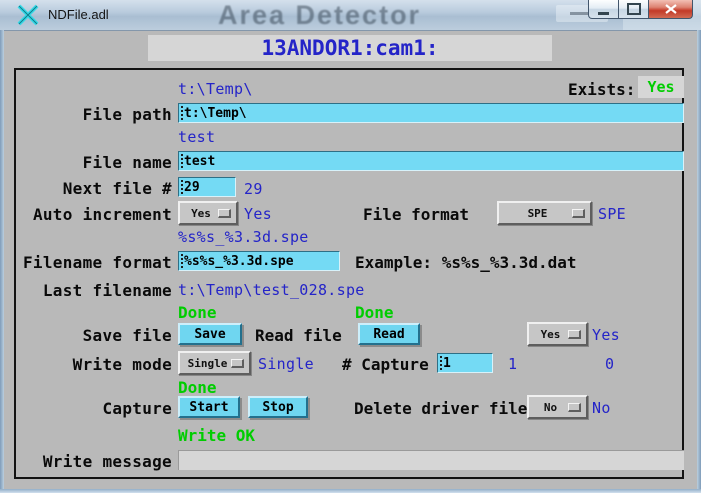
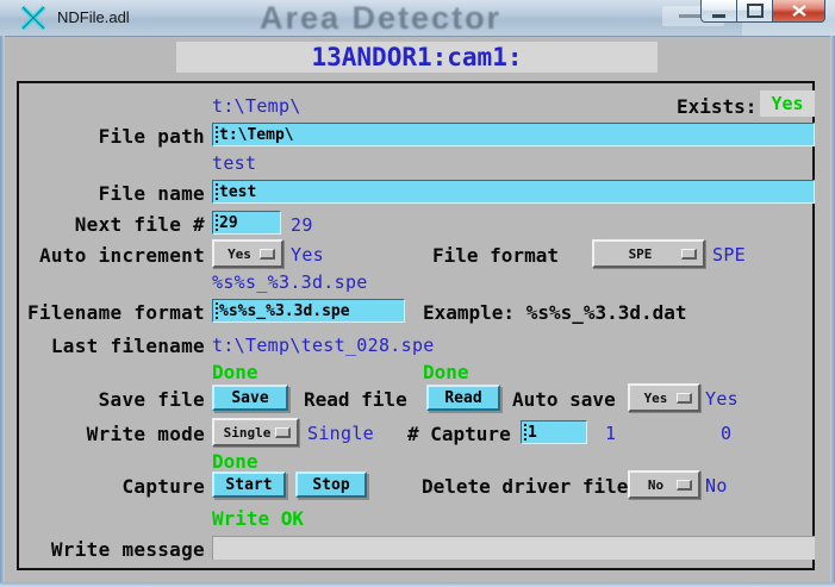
  Area Detector
  NDFile.adl
  13ANDOR1:cam1:
  t:\Temp\
  Exists:
  Yes
  File path
  t:\Temp\
  test
  File name
  test
  Next file #
  29
  29
  Auto increment
  Yes
  Yes
  File format
  SPE
  SPE
  %s%s_%3.3d.spe
  Filename format
  %s%s_%3.3d.spe
  Example: %s%s_%3.3d.dat
  Last filename
  t:\Temp\test_028.spe
  Done
  Done
  Save file
  Save
  Read file
  Read
+ Auto save
  Yes
  Yes
  Write mode
  Single
  Single
  # Capture
  1
  1
  0
  Done
  Capture
  Start
  Stop
  Delete driver file
  No
  No
  Write OK
  Write message
